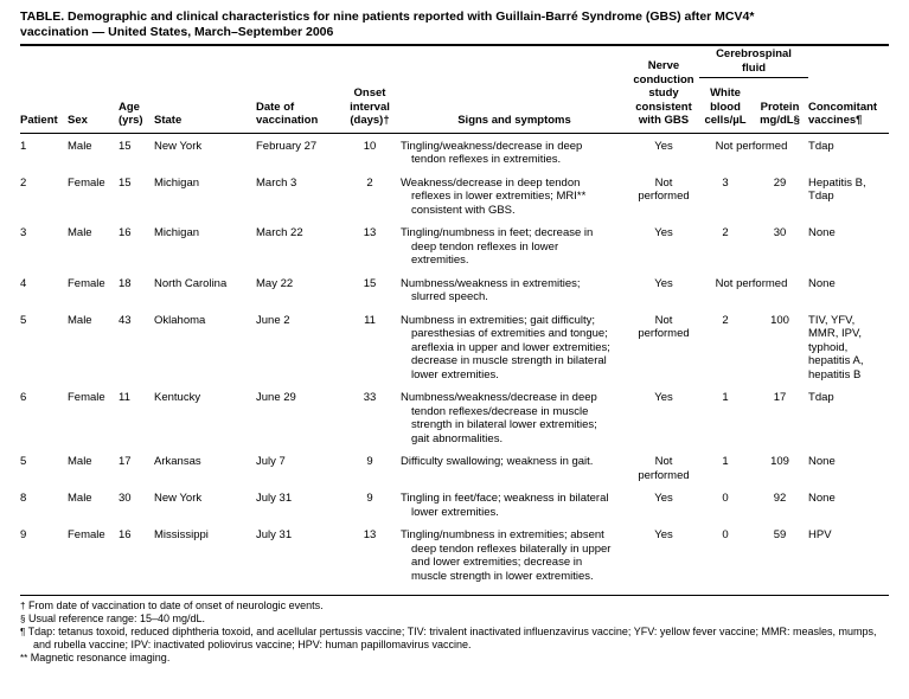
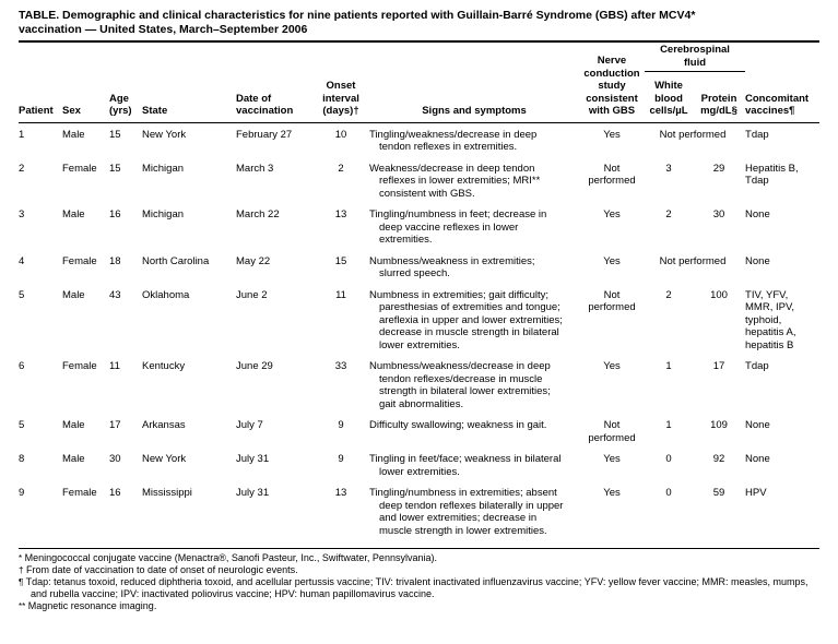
  TABLE. Demographic and clinical characteristics for nine patients reported with Guillain-Barré Syndrome (GBS) after MCV4*
  vaccination — United States, March–September 2006
  Patient	Sex	Age (yrs)	State	Date of vaccination	Onset interval (days)†	Signs and symptoms	Nerve conduction study consistent with GBS	Cerebrospinal fluid	Concomitant vaccines¶
  White blood cells/µL	Protein mg/dL§
  1	Male	15	New York	February 27	10	Tingling/weakness/decrease in deep tendon reflexes in extremities.	Yes	Not performed	Tdap
  2	Female	15	Michigan	March 3	2	Weakness/decrease in deep tendon reflexes in lower extremities; MRI** consistent with GBS.	Not performed	3	29	Hepatitis B, Tdap
- 3	Male	16	Michigan	March 22	13	Tingling/numbness in feet; decrease in deep tendon reflexes in lower extremities.	Yes	2	30	None
+ 3	Male	16	Michigan	March 22	13	Tingling/numbness in feet; decrease in deep vaccine reflexes in lower extremities.	Yes	2	30	None
  4	Female	18	North Carolina	May 22	15	Numbness/weakness in extremities; slurred speech.	Yes	Not performed	None
  5	Male	43	Oklahoma	June 2	11	Numbness in extremities; gait difficulty; paresthesias of extremities and tongue; areflexia in upper and lower extremities; decrease in muscle strength in bilateral lower extremities.	Not performed	2	100	TIV, YFV, MMR, IPV, typhoid, hepatitis A, hepatitis B
  6	Female	11	Kentucky	June 29	33	Numbness/weakness/decrease in deep tendon reflexes/decrease in muscle strength in bilateral lower extremities; gait abnormalities.	Yes	1	17	Tdap
  5	Male	17	Arkansas	July 7	9	Difficulty swallowing; weakness in gait.	Not performed	1	109	None
  8	Male	30	New York	July 31	9	Tingling in feet/face; weakness in bilateral lower extremities.	Yes	0	92	None
  9	Female	16	Mississippi	July 31	13	Tingling/numbness in extremities; absent deep tendon reflexes bilaterally in upper and lower extremities; decrease in muscle strength in lower extremities.	Yes	0	59	HPV
+ * Meningococcal conjugate vaccine (Menactra®, Sanofi Pasteur, Inc., Swiftwater, Pennsylvania).
  † From date of vaccination to date of onset of neurologic events.
- § Usual reference range: 15–40 mg/dL.
  ¶ Tdap: tetanus toxoid, reduced diphtheria toxoid, and acellular pertussis vaccine; TIV: trivalent inactivated influenzavirus vaccine; YFV: yellow fever vaccine; MMR: measles, mumps, and rubella vaccine; IPV: inactivated poliovirus vaccine; HPV: human papillomavirus vaccine.
  ** Magnetic resonance imaging.
